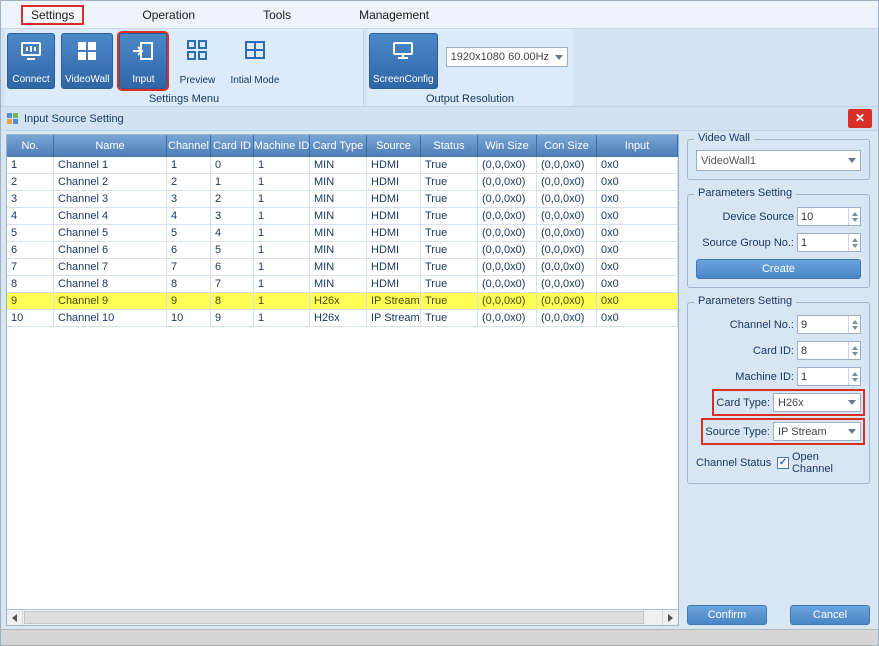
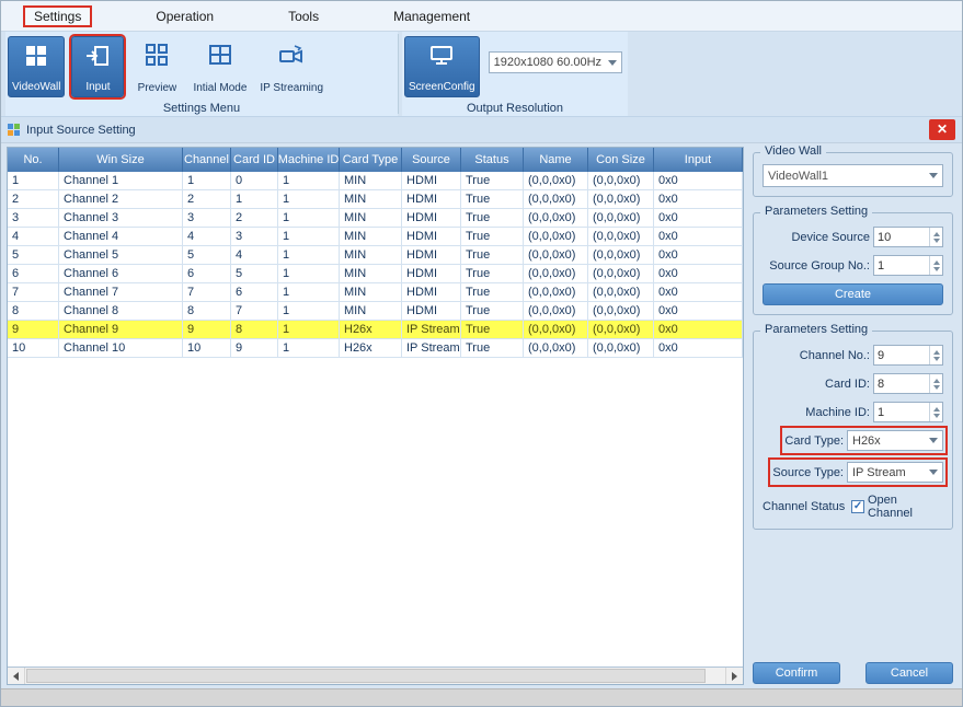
  Settings
  Operation
  Tools
  Management
- Connect
  VideoWall
  Input
  Preview
  Intial Mode
+ IP Streaming
  Settings Menu
  ScreenConfig
  1920x1080 60.00Hz
  Output Resolution
  Input Source Setting
  ✕
  No.
- Name
+ Win Size
  Channel
  Card ID
  Machine ID
  Card Type
  Source
  Status
- Win Size
+ Name
  Con Size
  Input
  1
  Channel 1
  1
  0
  1
  MIN
  HDMI
  True
  (0,0,0x0)
  (0,0,0x0)
  0x0
  2
  Channel 2
  2
  1
  1
  MIN
  HDMI
  True
  (0,0,0x0)
  (0,0,0x0)
  0x0
  3
  Channel 3
  3
  2
  1
  MIN
  HDMI
  True
  (0,0,0x0)
  (0,0,0x0)
  0x0
  4
  Channel 4
  4
  3
  1
  MIN
  HDMI
  True
  (0,0,0x0)
  (0,0,0x0)
  0x0
  5
  Channel 5
  5
  4
  1
  MIN
  HDMI
  True
  (0,0,0x0)
  (0,0,0x0)
  0x0
  6
  Channel 6
  6
  5
  1
  MIN
  HDMI
  True
  (0,0,0x0)
  (0,0,0x0)
  0x0
  7
  Channel 7
  7
  6
  1
  MIN
  HDMI
  True
  (0,0,0x0)
  (0,0,0x0)
  0x0
  8
  Channel 8
  8
  7
  1
  MIN
  HDMI
  True
  (0,0,0x0)
  (0,0,0x0)
  0x0
  9
  Channel 9
  9
  8
  1
  H26x
  IP Stream
  True
  (0,0,0x0)
  (0,0,0x0)
  0x0
  10
  Channel 10
  10
  9
  1
  H26x
  IP Stream
  True
  (0,0,0x0)
  (0,0,0x0)
  0x0
  Video Wall
  VideoWall1
  Parameters Setting
  Device Source
  10
  Source Group No.:
  1
  Create
  Parameters Setting
  Channel No.:
  9
  Card ID:
  8
  Machine ID:
  1
  Card Type:
  H26x
  Source Type:
  IP Stream
  Channel Status
  ✓
  Open Channel
  Confirm
  Cancel
